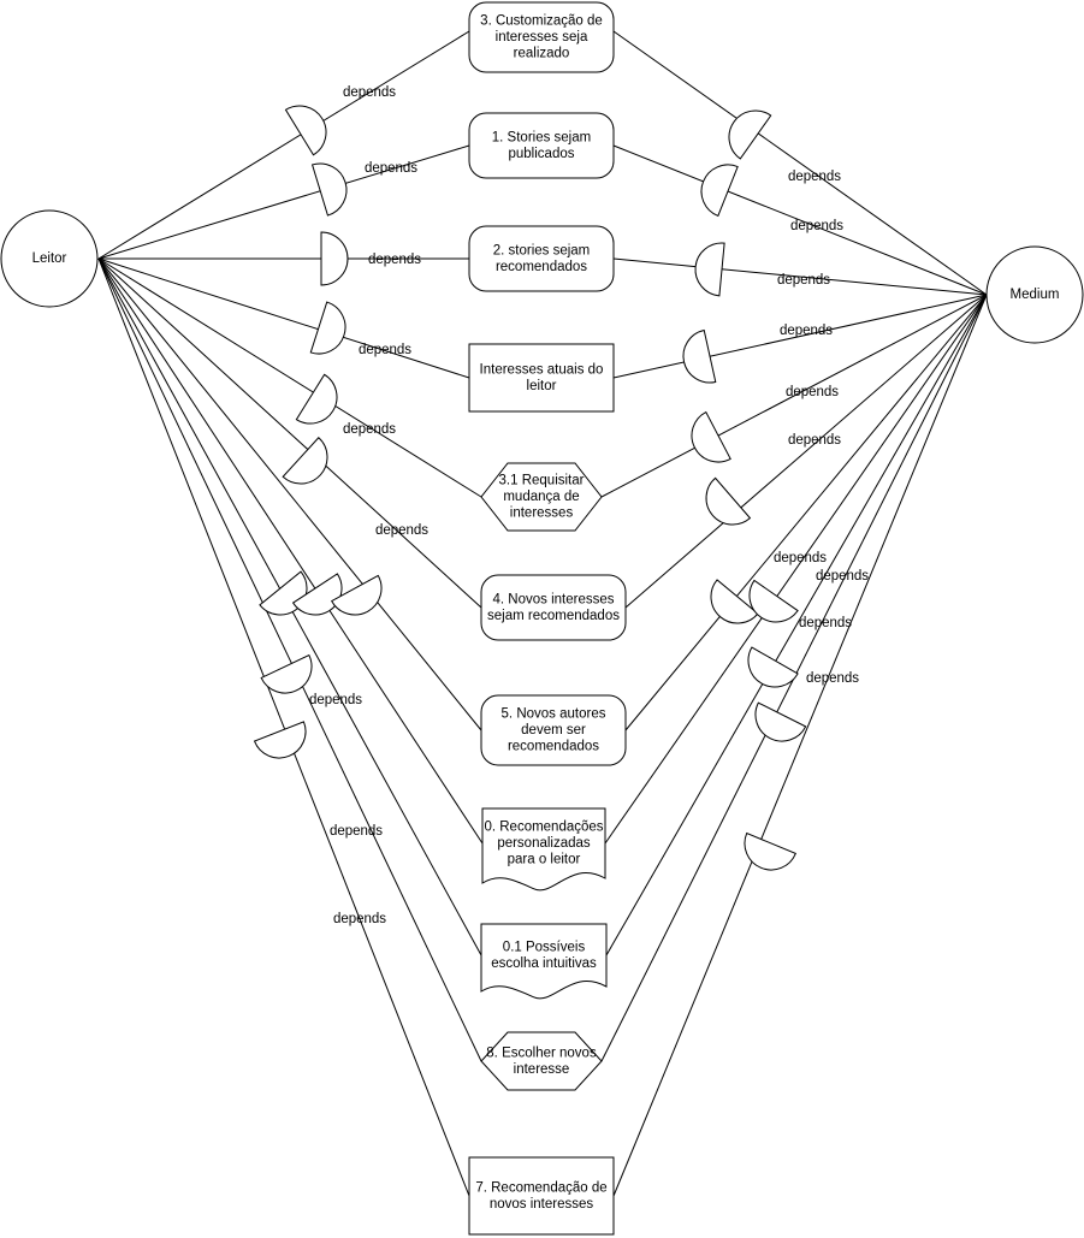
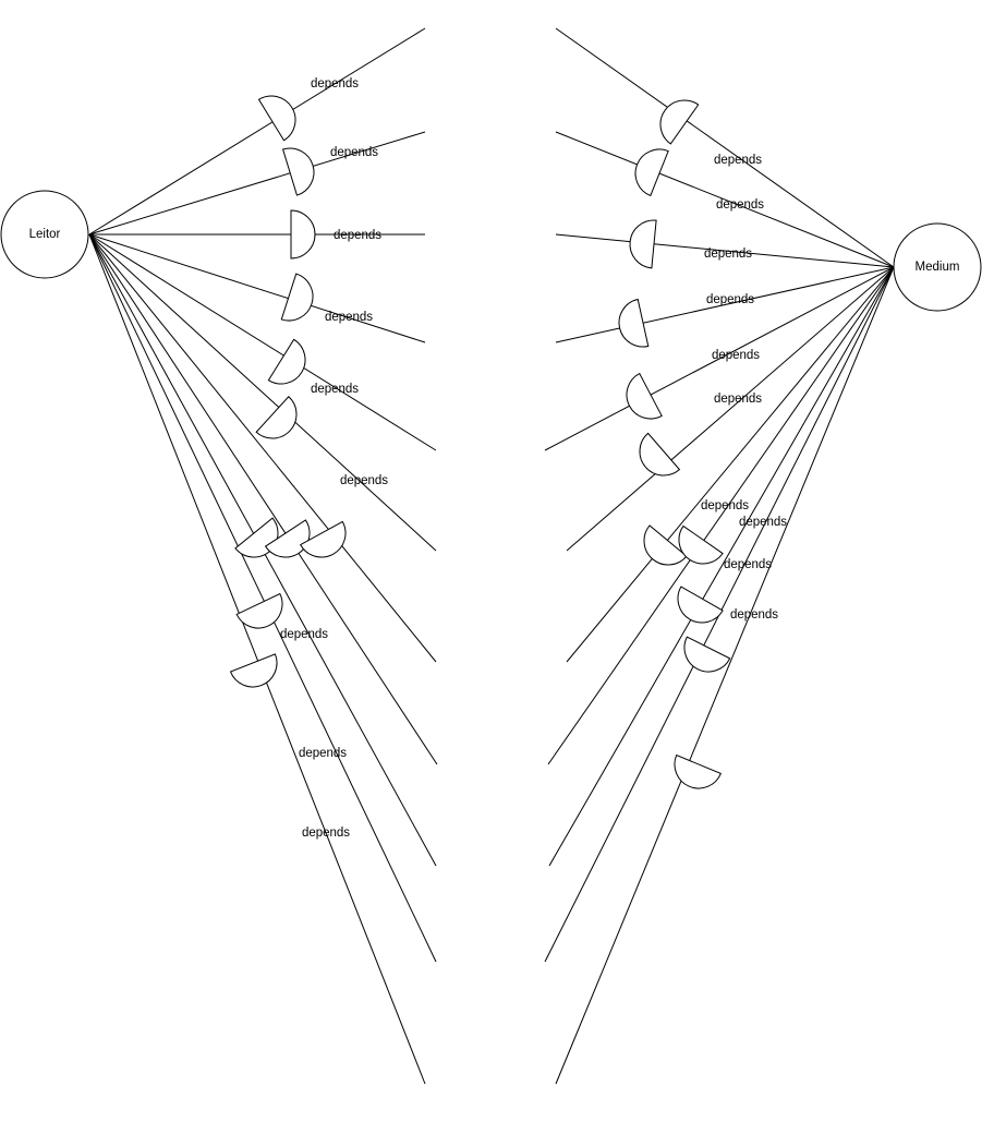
- 3. Customização de interesses seja realizado
- 1. Stories sejam publicados
- 2. stories sejam recomendados
- Interesses atuais do leitor
- 3.1 Requisitar mudança de interesses
- 4. Novos interesses sejam recomendados
- 5. Novos autores devem ser recomendados
- 0. Recomendações personalizadas para o leitor
- 0.1 Possíveis escolha intuitivas
- 8. Escolher novos interesse
- 7. Recomendação de novos interesses
  depends
  depends
  depends
  depends
  depends
  depends
  depends
  depends
  depends
  depends
  depends
  depends
  depends
  depends
  depends
  depends
  depends
  depends
  depends
  Leitor
  Medium
